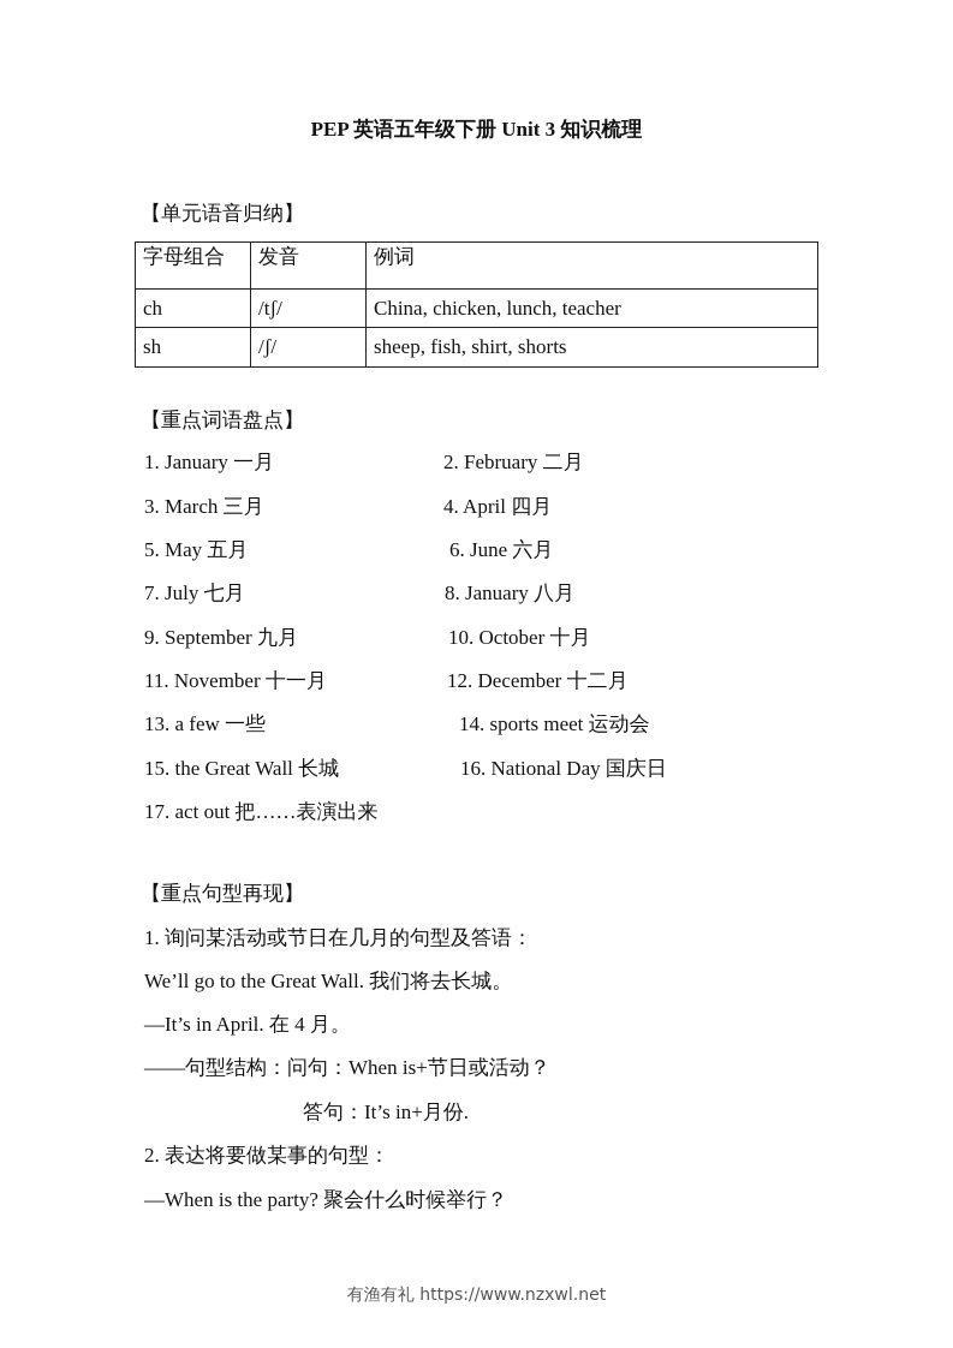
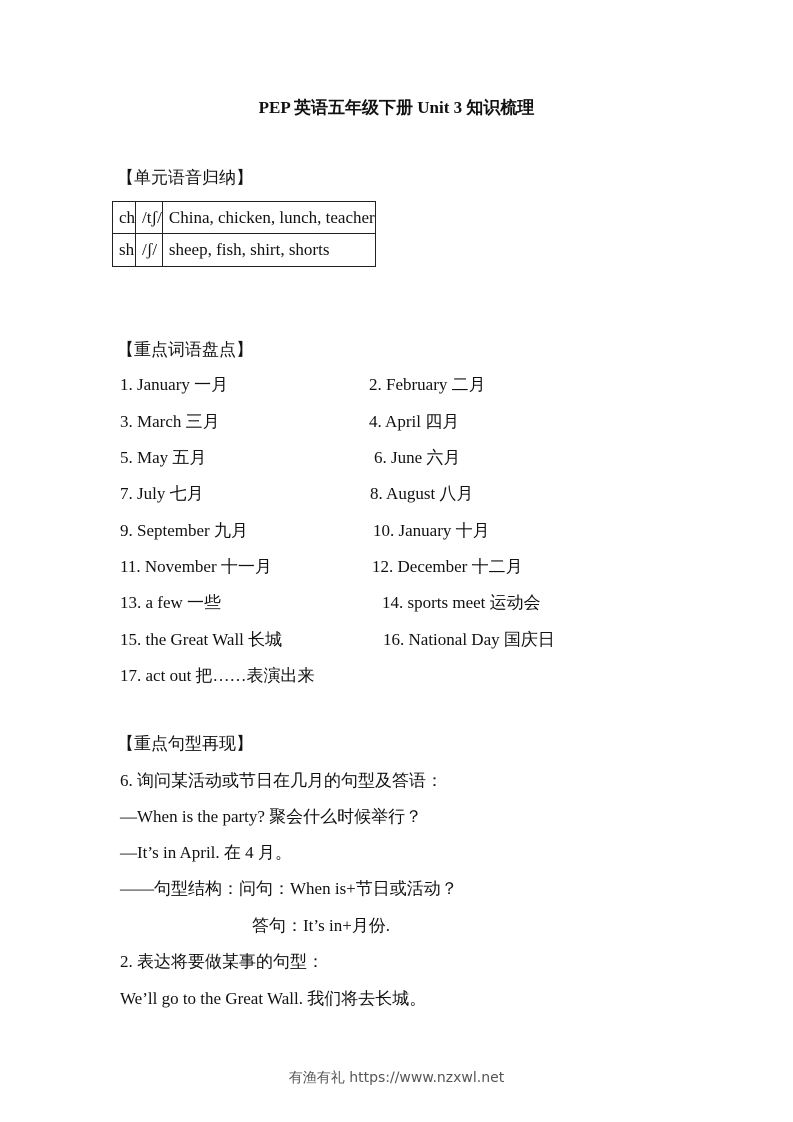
  PEP 英语五年级下册 Unit 3 知识梳理
  【单元语音归纳】
- 字母组合	发音	例词
  ch	/tʃ/	China, chicken, lunch, teacher
  sh	/ʃ/	sheep, fish, shirt, shorts
  【重点词语盘点】
  1. January 一月
  2. February 二月
  3. March 三月
  4. April 四月
  5. May 五月
  6. June 六月
  7. July 七月
- 8. January 八月
+ 8. August 八月
  9. September 九月
- 10. October 十月
+ 10. January 十月
  11. November 十一月
  12. December 十二月
  13. a few 一些
  14. sports meet 运动会
  15. the Great Wall 长城
  16. National Day 国庆日
  17. act out 把……表演出来
  【重点句型再现】
- 1. 询问某活动或节日在几月的句型及答语：
+ 6. 询问某活动或节日在几月的句型及答语：
- We’ll go to the Great Wall. 我们将去长城。
+ —When is the party? 聚会什么时候举行？
  —It’s in April. 在 4 月。
  ——句型结构：问句：When is+节日或活动？
  答句：It’s in+月份.
  2. 表达将要做某事的句型：
- —When is the party? 聚会什么时候举行？
+ We’ll go to the Great Wall. 我们将去长城。
  有渔有礼 https://www.nzxwl.net
